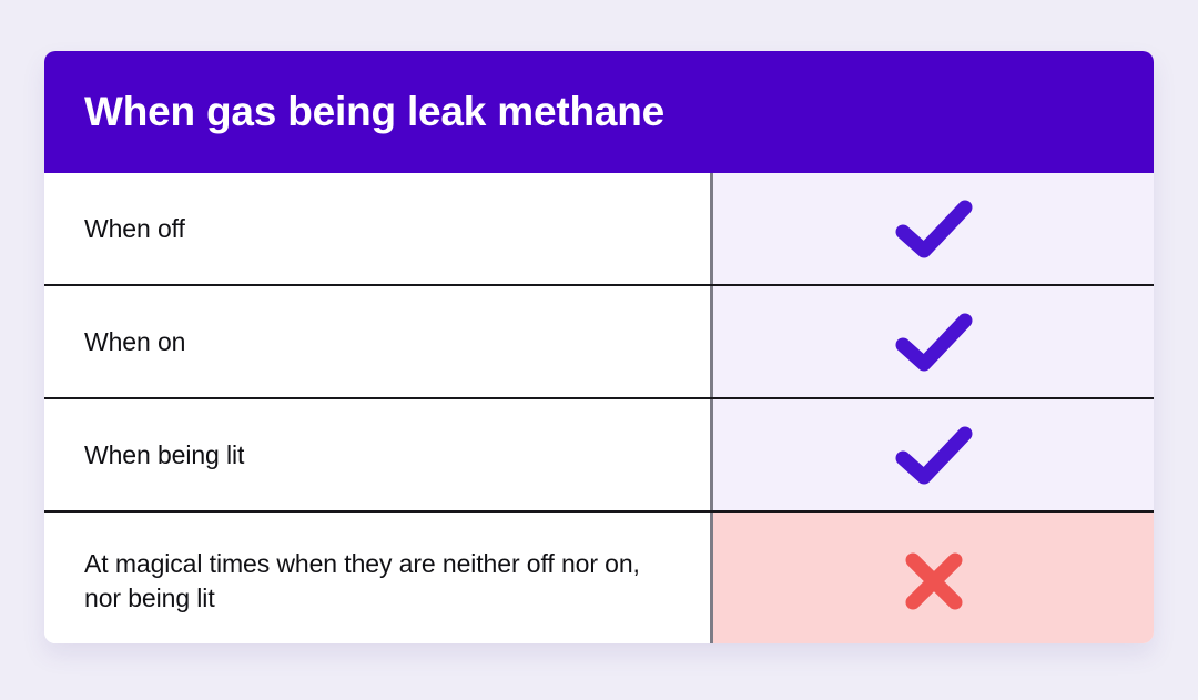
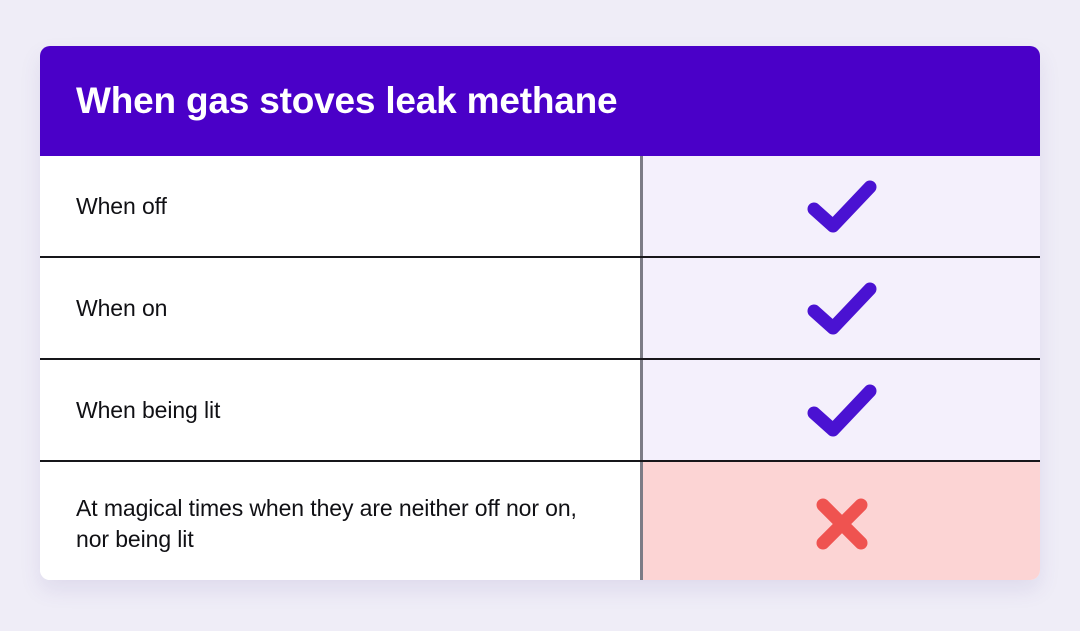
- When gas being leak methane
+ When gas stoves leak methane
  When off
  When on
  When being lit
  At magical times when they are neither off nor on, nor being lit
